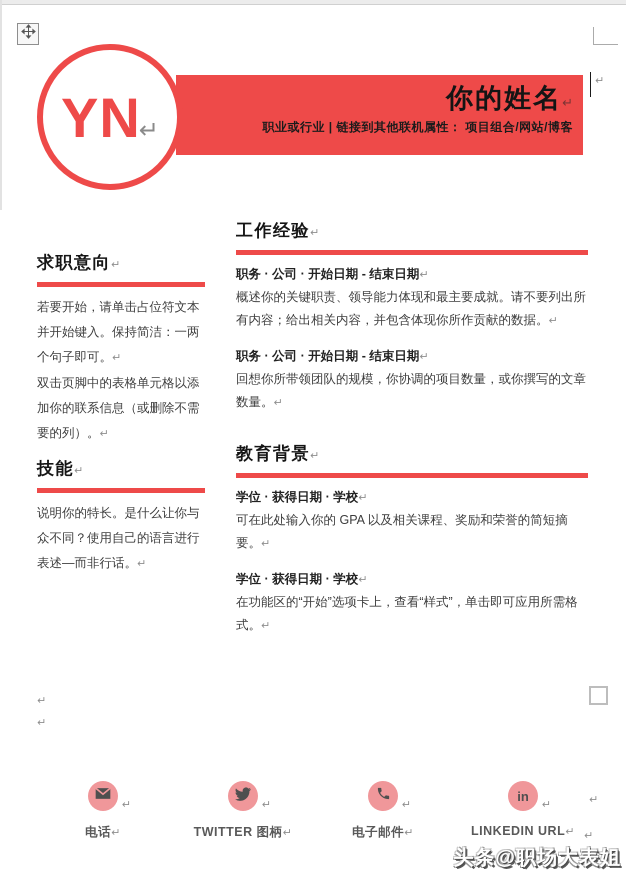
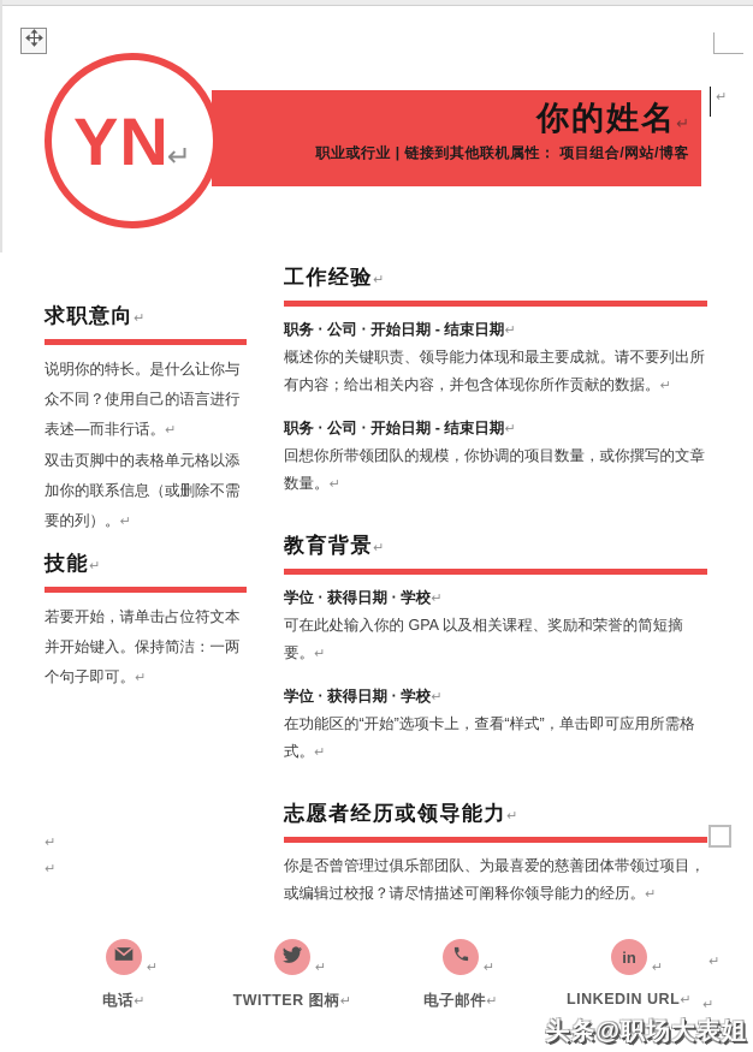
  你的姓名↵
  职业或行业 | 链接到其他联机属性： 项目组合/网站/博客
  YN
  ↵
  ↵
  求职意向↵
- 若要开始，请单击占位符文本并开始键入。保持简洁：一两个句子即可。↵
+ 说明你的特长。是什么让你与众不同？使用自己的语言进行表述—而非行话。↵
  双击页脚中的表格单元格以添加你的联系信息（或删除不需要的列）。↵
  技能↵
- 说明你的特长。是什么让你与众不同？使用自己的语言进行表述—而非行话。↵
+ 若要开始，请单击占位符文本并开始键入。保持简洁：一两个句子即可。↵
  工作经验↵
  职务 · 公司 · 开始日期 - 结束日期↵
  概述你的关键职责、领导能力体现和最主要成就。请不要列出所有内容；给出相关内容，并包含体现你所作贡献的数据。↵
  职务 · 公司 · 开始日期 - 结束日期↵
  回想你所带领团队的规模，你协调的项目数量，或你撰写的文章数量。↵
  教育背景↵
  学位 · 获得日期 · 学校↵
  可在此处输入你的 GPA 以及相关课程、奖励和荣誉的简短摘要。↵
  学位 · 获得日期 · 学校↵
  在功能区的“开始”选项卡上，查看“样式”，单击即可应用所需格式。↵
+ 志愿者经历或领导能力↵
+ 你是否曾管理过俱乐部团队、为最喜爱的慈善团体带领过项目，或编辑过校报？请尽情描述可阐释你领导能力的经历。↵
  ↵
  ↵
  ↵
  电话↵
  ↵
  TWITTER 图柄↵
  ↵
  电子邮件↵
  in
  ↵
  LINKEDIN URL↵
  ↵
  ↵
  头条@职场大表姐
